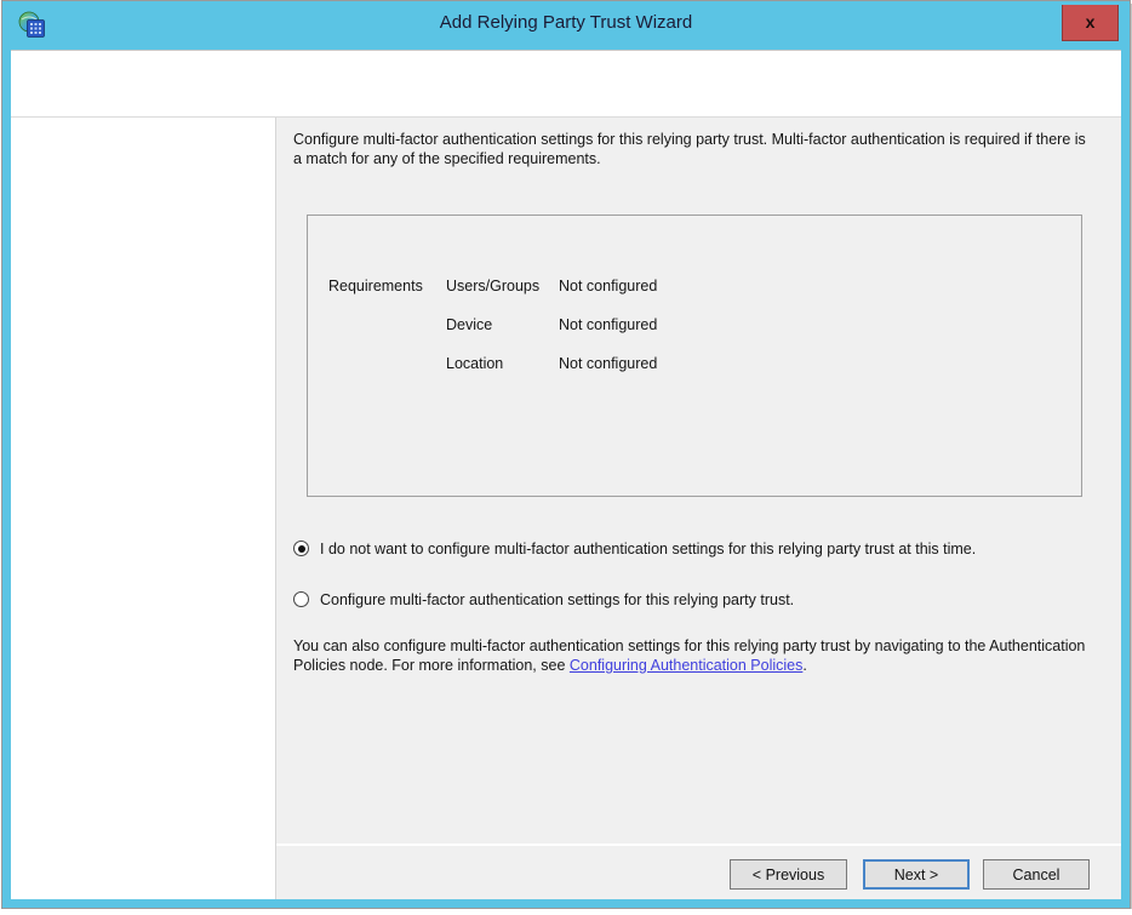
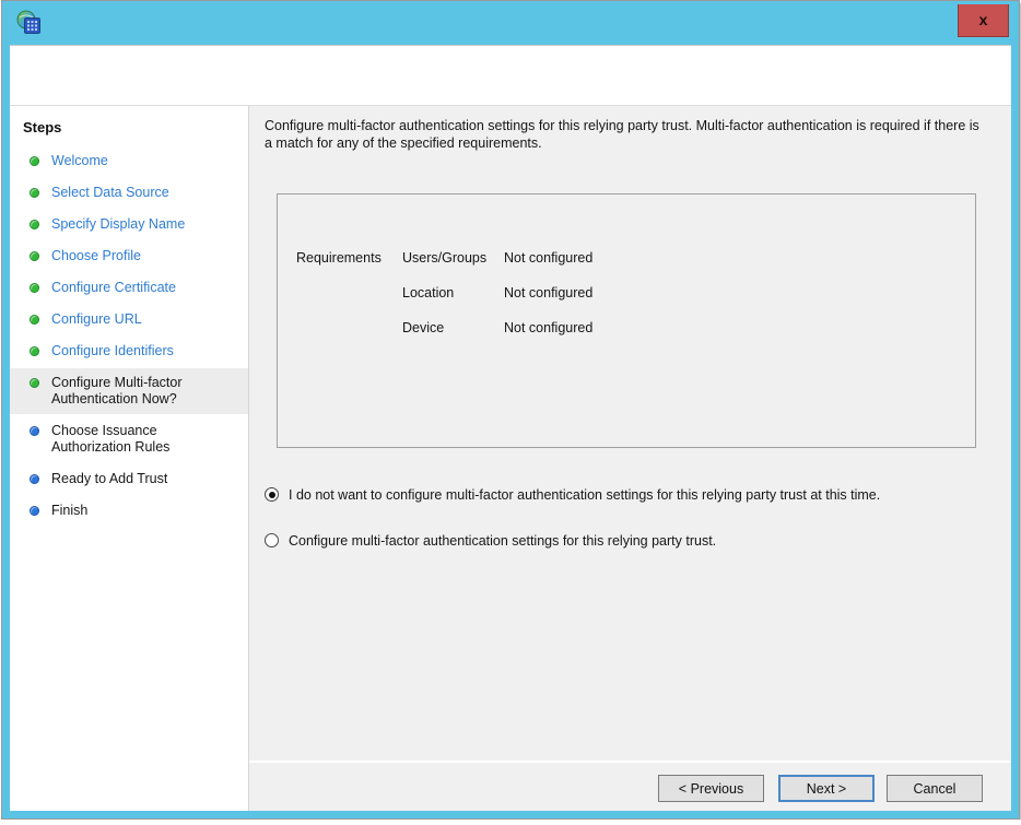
- Add Relying Party Trust Wizard
  x
+ Steps
+ Welcome
+ Select Data Source
+ Specify Display Name
+ Choose Profile
+ Configure Certificate
+ Configure URL
+ Configure Identifiers
+ Configure Multi-factor Authentication Now?
+ Choose Issuance Authorization Rules
+ Ready to Add Trust
+ Finish
  Configure multi-factor authentication settings for this relying party trust. Multi-factor authentication is required if there is a match for any of the specified requirements.
  Requirements
  Users/Groups
  Not configured
- Device
+ Location
  Not configured
- Location
+ Device
  Not configured
  I do not want to configure multi-factor authentication settings for this relying party trust at this time.
  Configure multi-factor authentication settings for this relying party trust.
- You can also configure multi-factor authentication settings for this relying party trust by navigating to the Authentication Policies node. For more information, see Configuring Authentication Policies.
  < Previous
  Next >
  Cancel
